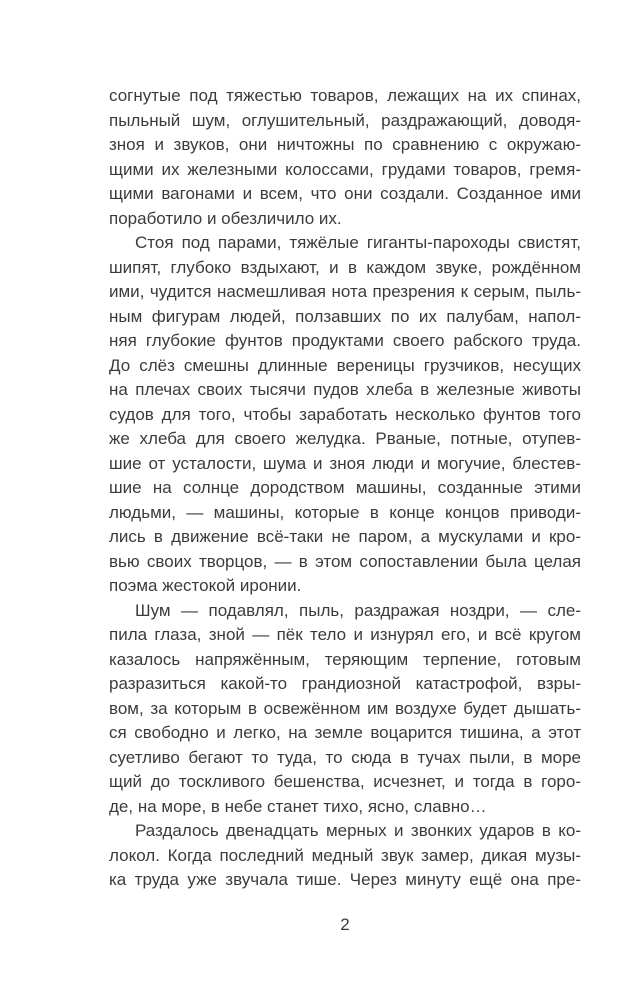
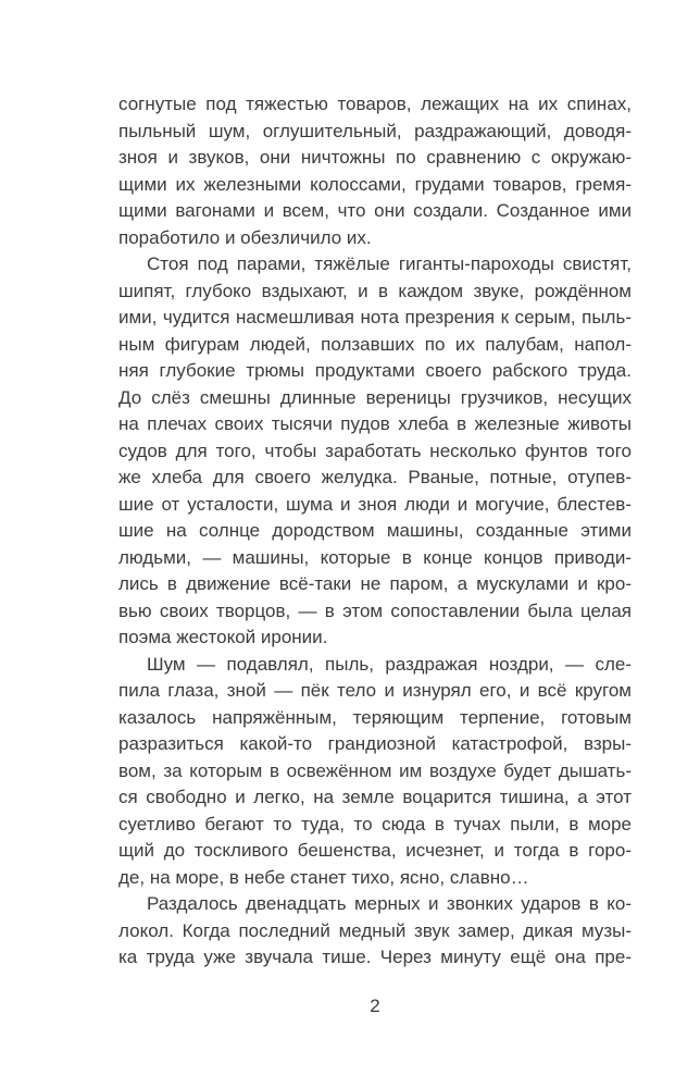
  согнутые под тяжестью товаров, лежащих на их спинах,
  пыльный шум, оглушительный, раздражающий, доводя-
  зноя и звуков, они ничтожны по сравнению с окружаю-
  щими их железными колоссами, грудами товаров, гремя-
  щими вагонами и всем, что они создали. Созданное ими
  поработило и обезличило их.
  Стоя под парами, тяжёлые гиганты-пароходы свистят,
  шипят, глубоко вздыхают, и в каждом звуке, рождённом
  ими, чудится насмешливая нота презрения к серым, пыль-
  ным фигурам людей, ползавших по их палубам, напол-
- няя глубокие фунтов продуктами своего рабского труда.
+ няя глубокие трюмы продуктами своего рабского труда.
  До слёз смешны длинные вереницы грузчиков, несущих
  на плечах своих тысячи пудов хлеба в железные животы
  судов для того, чтобы заработать несколько фунтов того
  же хлеба для своего желудка. Рваные, потные, отупев-
  шие от усталости, шума и зноя люди и могучие, блестев-
  шие на солнце дородством машины, созданные этими
  людьми, — машины, которые в конце концов приводи-
  лись в движение всё-таки не паром, а мускулами и кро-
  вью своих творцов, — в этом сопоставлении была целая
  поэма жестокой иронии.
  Шум — подавлял, пыль, раздражая ноздри, — сле-
  пила глаза, зной — пёк тело и изнурял его, и всё кругом
  казалось напряжённым, теряющим терпение, готовым
  разразиться какой-то грандиозной катастрофой, взры-
  вом, за которым в освежённом им воздухе будет дышать-
  ся свободно и легко, на земле воцарится тишина, а этот
  суетливо бегают то туда, то сюда в тучах пыли, в море
  щий до тоскливого бешенства, исчезнет, и тогда в горо-
  де, на море, в небе станет тихо, ясно, славно…
  Раздалось двенадцать мерных и звонких ударов в ко-
  локол. Когда последний медный звук замер, дикая музы-
  ка труда уже звучала тише. Через минуту ещё она пре-
  2
